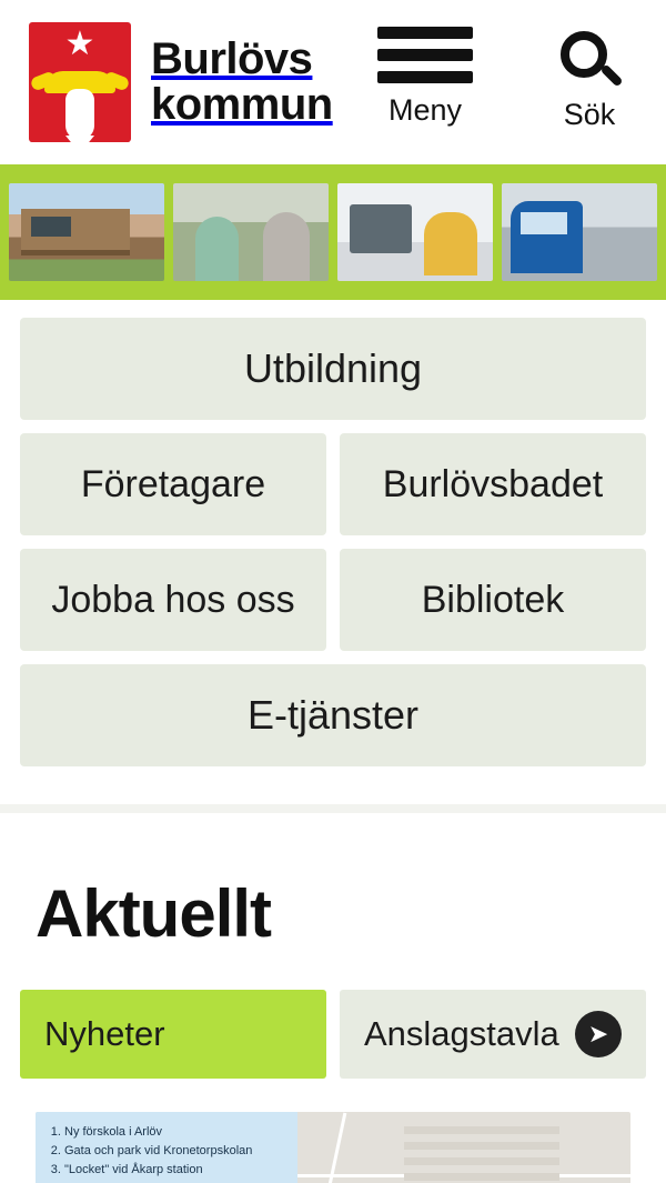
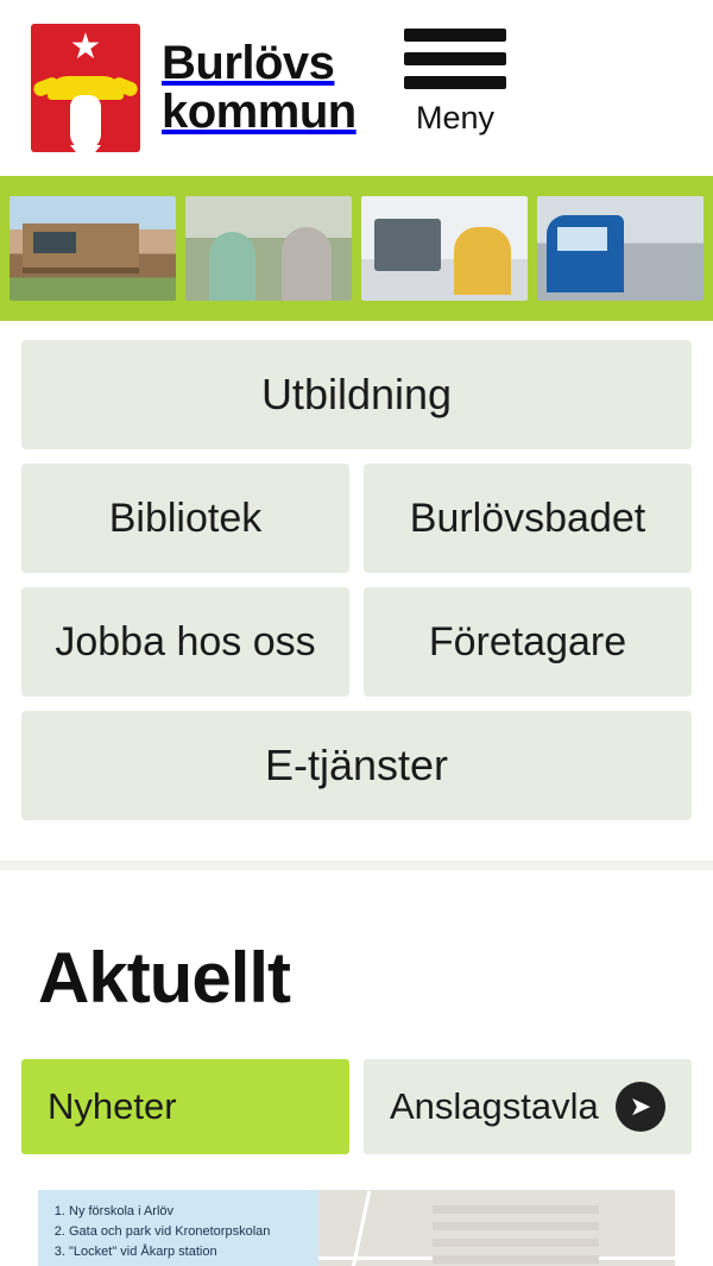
  ★
  Burlövs
  kommun
  Meny
- Sök
  Utbildning
- Företagare
+ Bibliotek
  Burlövsbadet
  Jobba hos oss
- Bibliotek
+ Företagare
  E-tjänster
  Aktuellt
  Nyheter
  Anslagstavla
  ➤
  Ny förskola i Arlöv
  Gata och park vid Kronetorpskolan
  "Locket" vid Åkarp station
